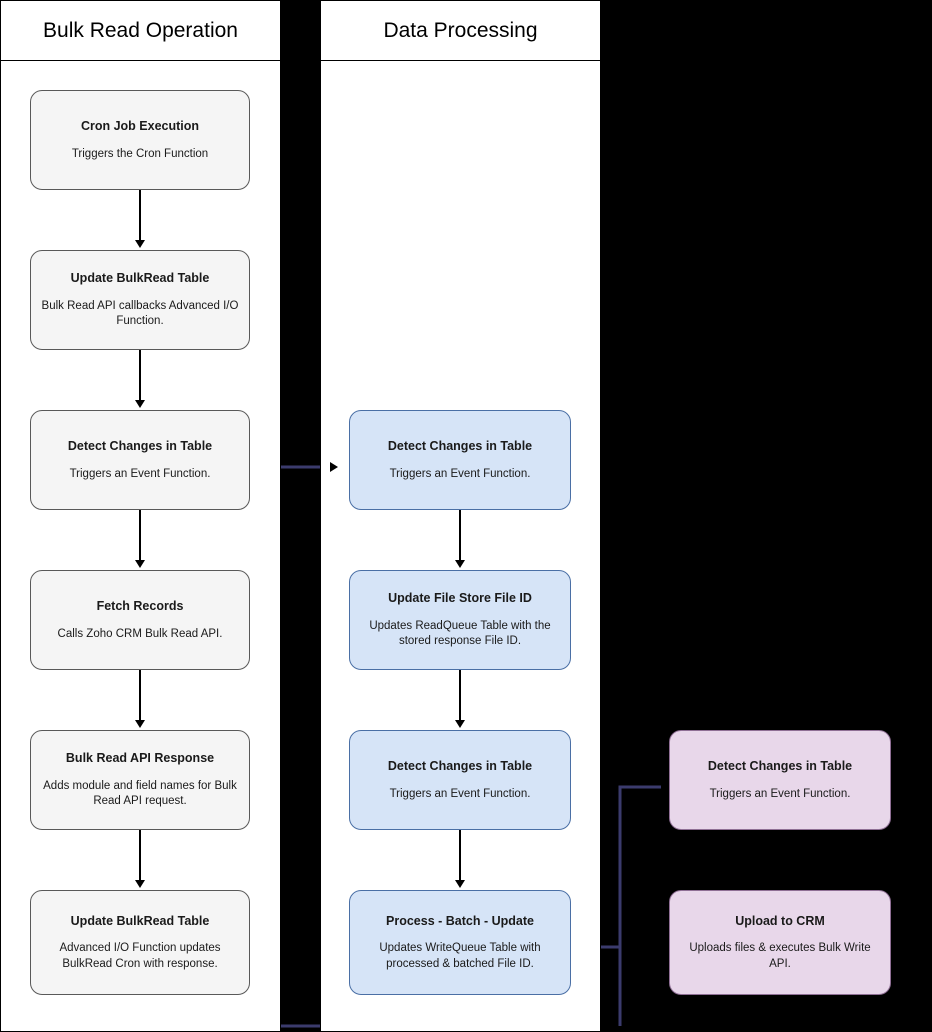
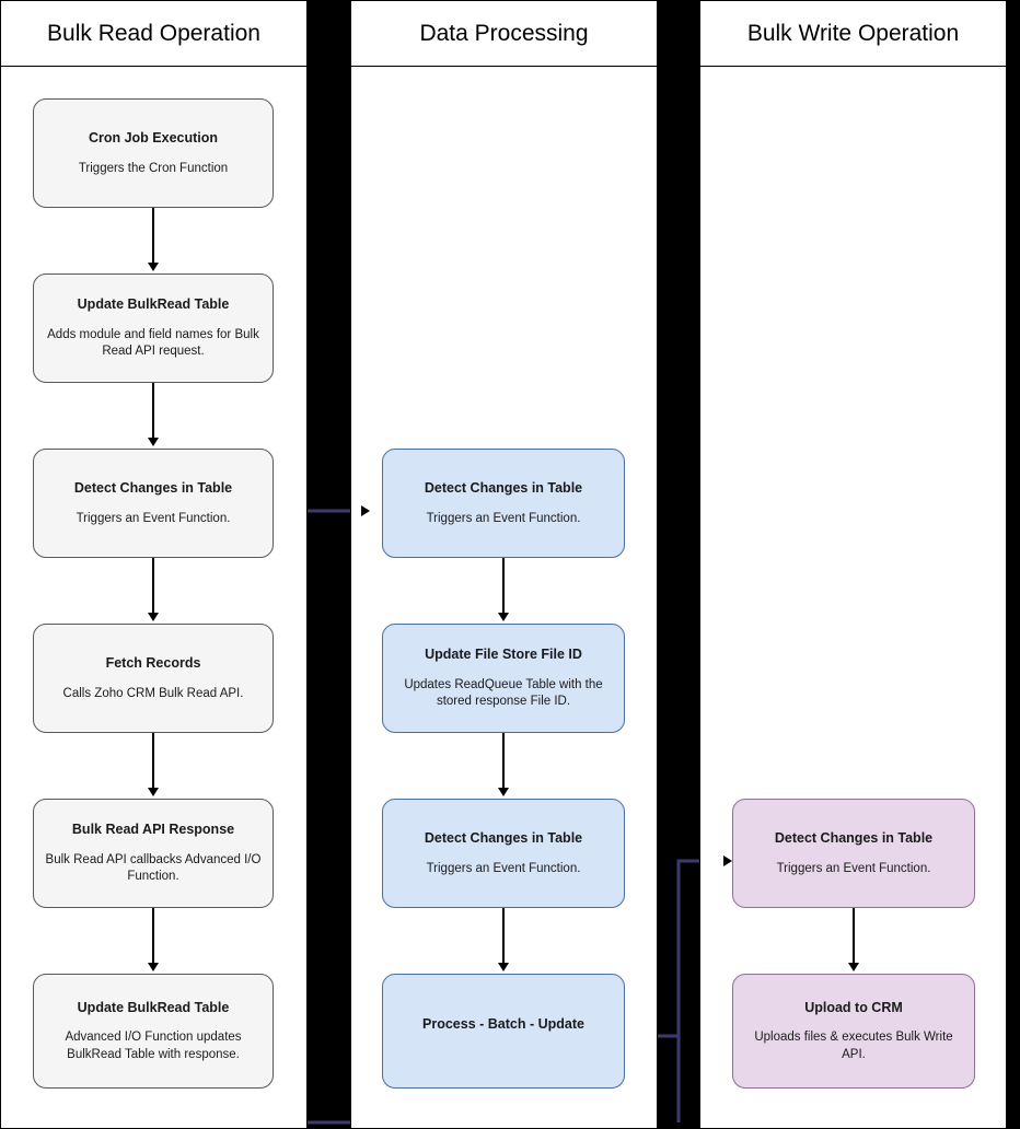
  Bulk Read Operation
  Data Processing
+ Bulk Write Operation
  Cron Job Execution
  Triggers the Cron Function
  Update BulkRead Table
- Bulk Read API callbacks Advanced I/O Function.
+ Adds module and field names for Bulk Read API request.
  Detect Changes in Table
  Triggers an Event Function.
  Fetch Records
  Calls Zoho CRM Bulk Read API.
  Bulk Read API Response
- Adds module and field names for Bulk Read API request.
+ Bulk Read API callbacks Advanced I/O Function.
  Update BulkRead Table
- Advanced I/O Function updates BulkRead Cron with response.
+ Advanced I/O Function updates BulkRead Table with response.
  Detect Changes in Table
  Triggers an Event Function.
  Update File Store File ID
  Updates ReadQueue Table with the stored response File ID.
  Detect Changes in Table
  Triggers an Event Function.
  Process - Batch - Update
- Updates WriteQueue Table with processed & batched File ID.
  Detect Changes in Table
  Triggers an Event Function.
  Upload to CRM
  Uploads files & executes Bulk Write API.
